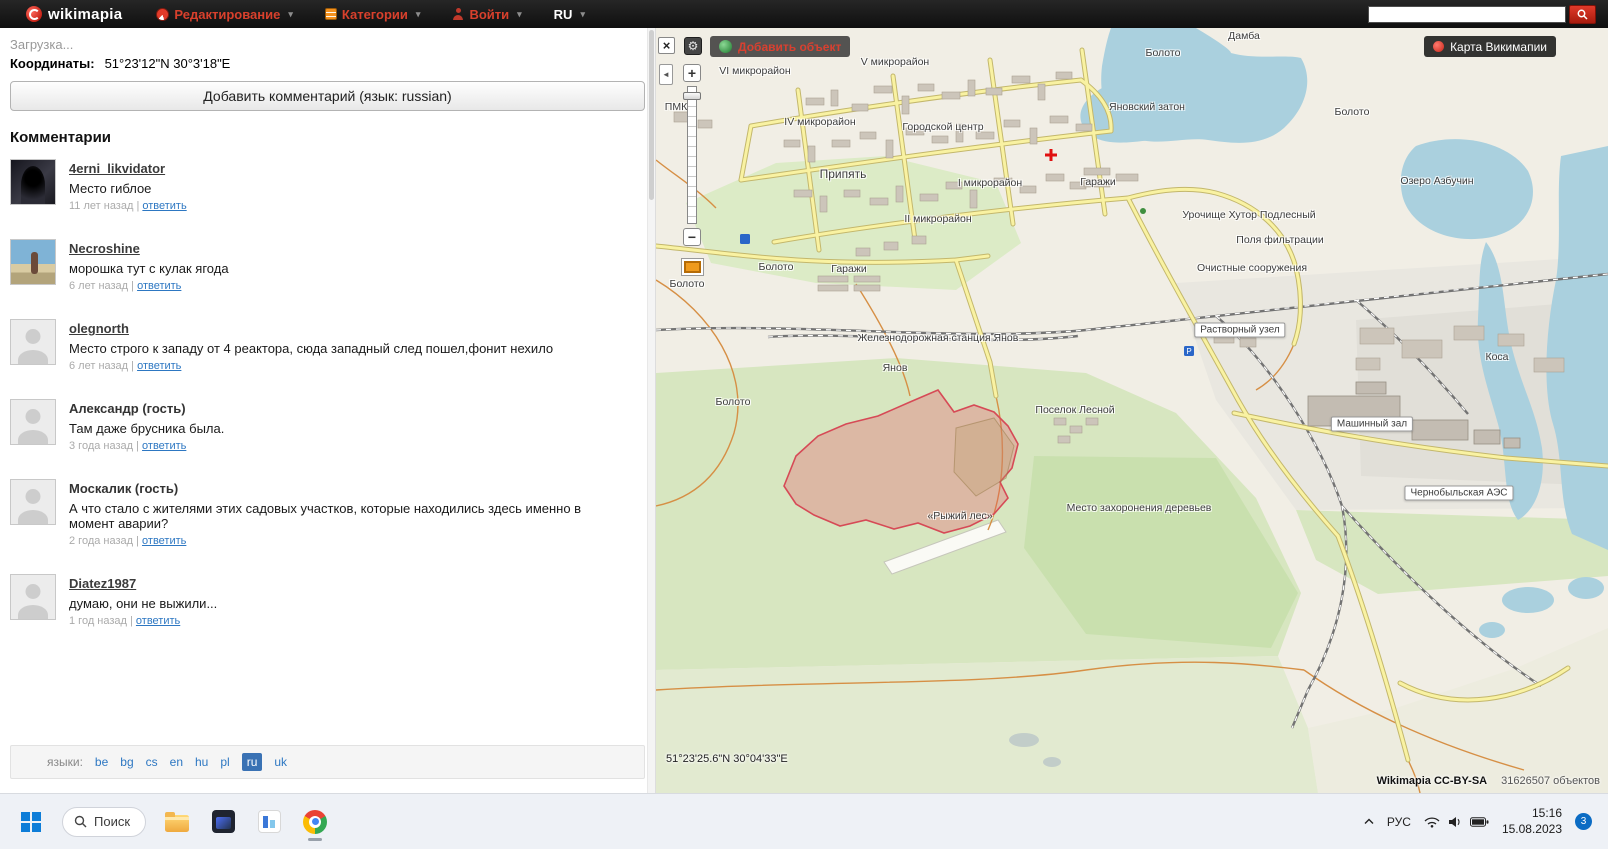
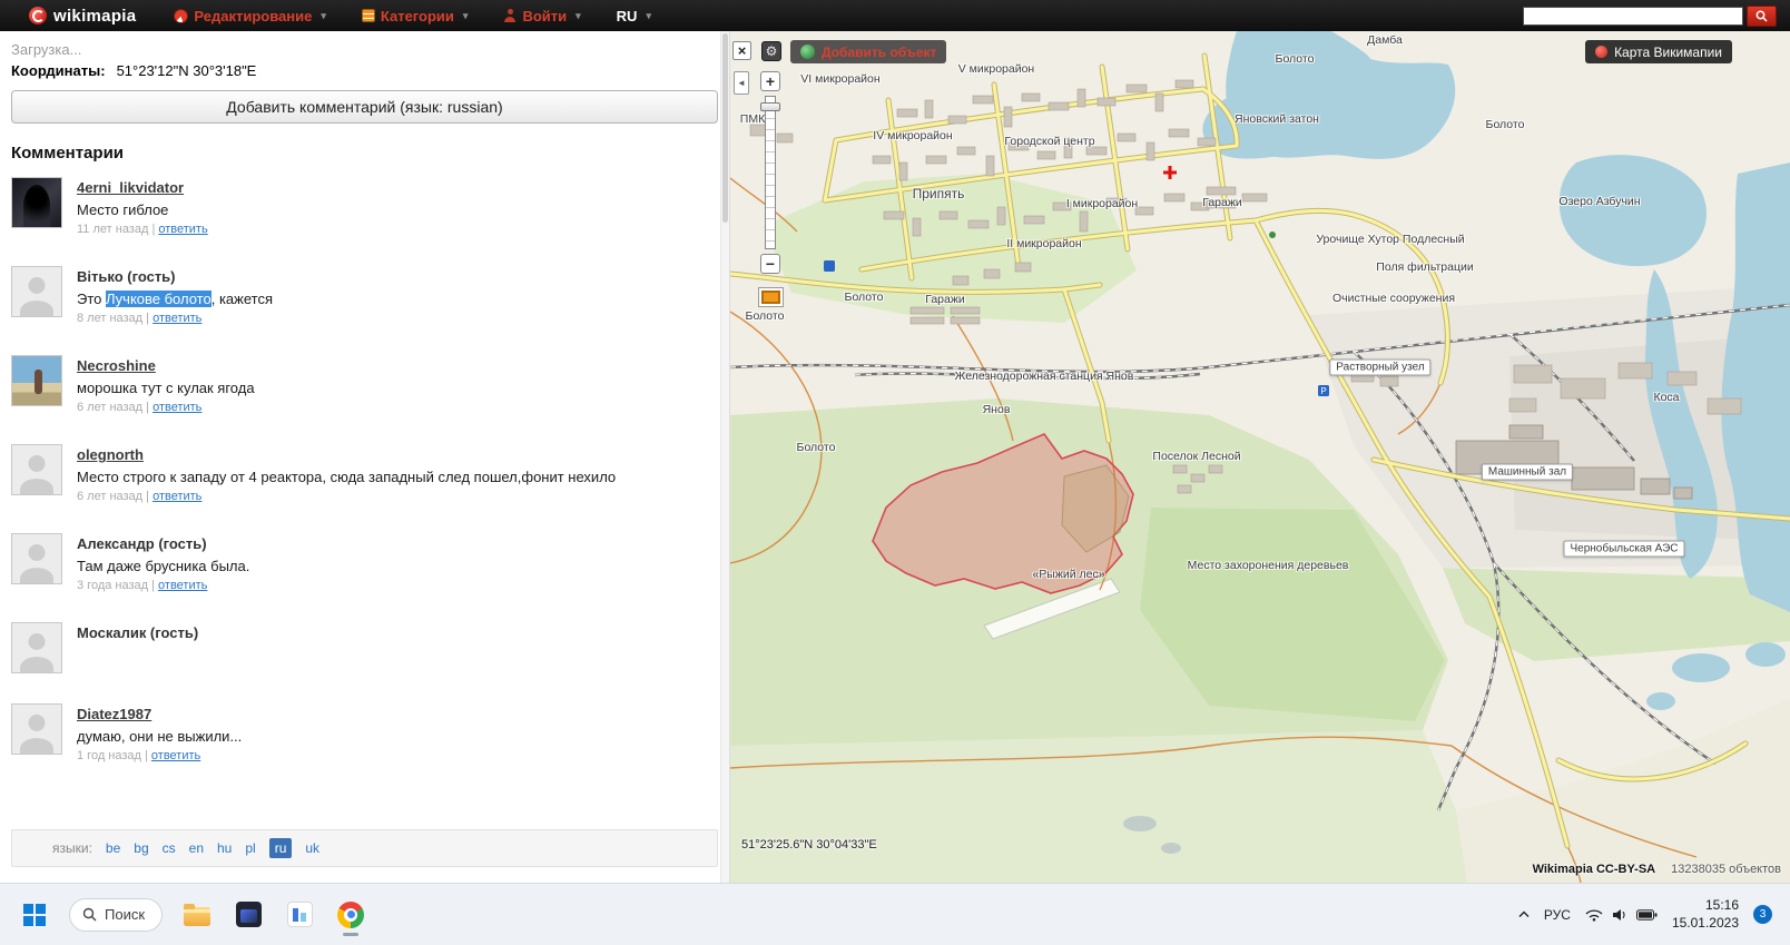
  wikimapia
  Редактирование
  Категории
  Войти
  RU
  Загрузка...
  Координаты: 51°23'12"N 30°3'18"E
  Добавить комментарий (язык: russian)
  Комментарии
  4erni_likvidator
  Место гиблое
  11 лет назад | ответить
+ Вітько (гость)
+ Это Лучкове болото, кажется
+ 8 лет назад | ответить
  Necroshine
  морошка тут с кулак ягода
  6 лет назад | ответить
  olegnorth
  Место строго к западу от 4 реактора, сюда западный след пошел,фонит нехило
  6 лет назад | ответить
  Александр (гость)
  Там даже брусника была.
  3 года назад | ответить
  Москалик (гость)
- А что стало с жителями этих садовых участков, которые находились здесь именно в момент аварии?
- 2 года назад | ответить
  Diatez1987
  думаю, они не выжили...
  1 год назад | ответить
  языки:
  be
  bg
  cs
  en
  hu
  pl
  ru
  uk
  P
  Дамба
  Болото
  VI микрорайон
  V микрорайон
  ПМК
  Яновский затон
  Болото
  IV микрорайон
  Городской центр
  Припять
  I микрорайон
  Гаражи
  Озеро Азбучин
  II микрорайон
  Урочище Хутор Подлесный
  Поля фильтрации
  Болото
  Гаражи
  Очистные сооружения
  Болото
  Железнодорожная станция Янов
  Растворный узел
  Коса
  Янов
  Болото
  Поселок Лесной
  Машинный зал
  Чернобыльская АЭС
  Место захоронения деревьев
  «Рыжий лес»
  ×
  ⚙
  Добавить объект
  ◄
  +
  −
  Карта Викимапии
  51°23'25.6"N 30°04'33"E
  Wikimapia CC-BY-SA
- 31626507 объектов
+ 13238035 объектов
  Поиск
  РУС
  15:16
- 15.08.2023
+ 15.01.2023
  3
